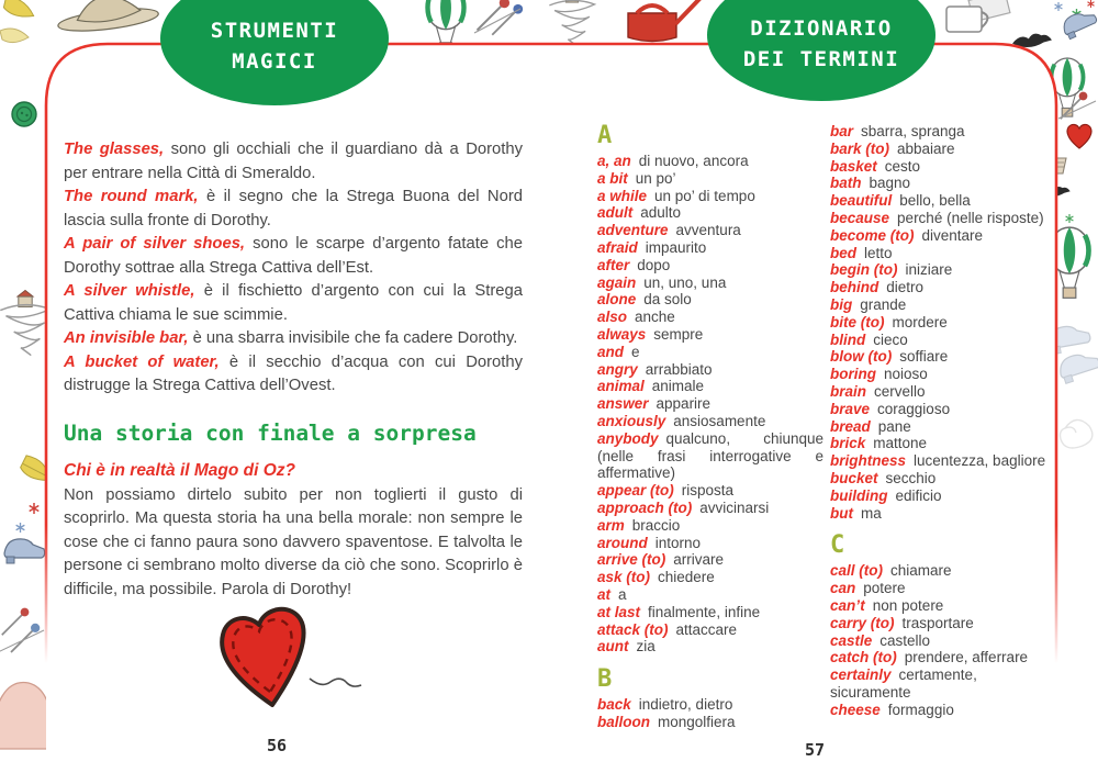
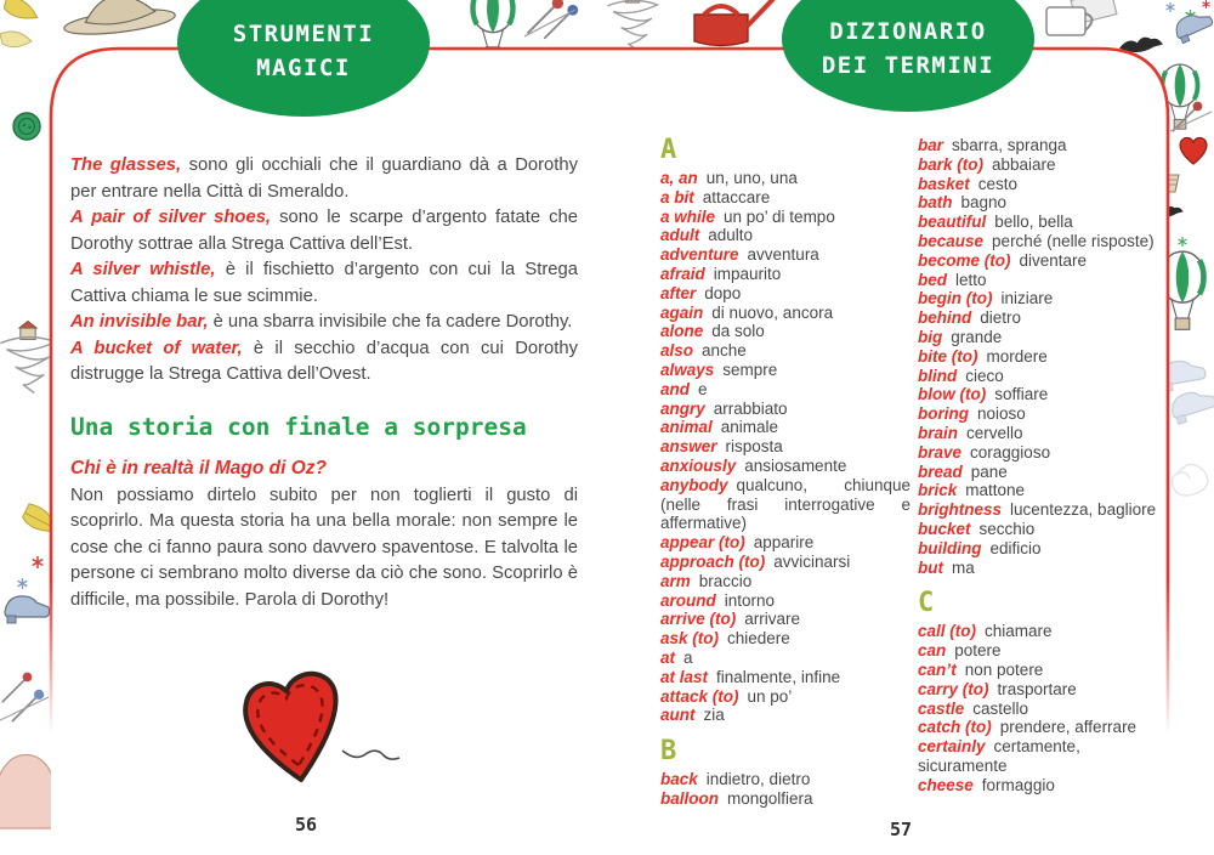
  STRUMENTI
  MAGICI
  DIZIONARIO
  DEI TERMINI
  The glasses, sono gli occhiali che il guardiano dà a Dorothy per entrare nella Città di Smeraldo.
- The round mark, è il segno che la Strega Buona del Nord lascia sulla fronte di Dorothy.
  A pair of silver shoes, sono le scarpe d’argento fatate che Dorothy sottrae alla Strega Cattiva dell’Est.
  A silver whistle, è il fischietto d’argento con cui la Strega Cattiva chiama le sue scimmie.
  An invisible bar, è una sbarra invisibile che fa cadere Dorothy.
  A bucket of water, è il secchio d’acqua con cui Dorothy distrugge la Strega Cattiva dell’Ovest.
  Una storia con finale a sorpresa
  Chi è in realtà il Mago di Oz?
  Non possiamo dirtelo subito per non toglierti il gusto di scoprirlo. Ma questa storia ha una bella morale: non sempre le cose che ci fanno paura sono davvero spaventose. E talvolta le persone ci sembrano molto diverse da ciò che sono. Scoprirlo è difficile, ma possibile. Parola di Dorothy!
  A
- a, an di nuovo, ancora
+ a, an un, uno, una
- a bit un po’
+ a bit attaccare
  a while un po’ di tempo
  adult adulto
  adventure avventura
  afraid impaurito
  after dopo
- again un, uno, una
+ again di nuovo, ancora
  alone da solo
  also anche
  always sempre
  and e
  angry arrabbiato
  animal animale
- answer apparire
+ answer risposta
  anxiously ansiosamente
  anybody qualcuno, chiunque (nelle frasi interrogative e affermative)
- appear (to) risposta
+ appear (to) apparire
  approach (to) avvicinarsi
  arm braccio
  around intorno
  arrive (to) arrivare
  ask (to) chiedere
  at a
  at last finalmente, infine
- attack (to) attaccare
+ attack (to) un po’
  aunt zia
  B
  back indietro, dietro
  balloon mongolfiera
  bar sbarra, spranga
  bark (to) abbaiare
  basket cesto
  bath bagno
  beautiful bello, bella
  because perché (nelle risposte)
  become (to) diventare
  bed letto
  begin (to) iniziare
  behind dietro
  big grande
  bite (to) mordere
  blind cieco
  blow (to) soffiare
  boring noioso
  brain cervello
  brave coraggioso
  bread pane
  brick mattone
  brightness lucentezza, bagliore
  bucket secchio
  building edificio
  but ma
  C
  call (to) chiamare
  can potere
  can’t non potere
  carry (to) trasportare
  castle castello
  catch (to) prendere, afferrare
  certainly certamente, sicuramente
  cheese formaggio
  56
  57
